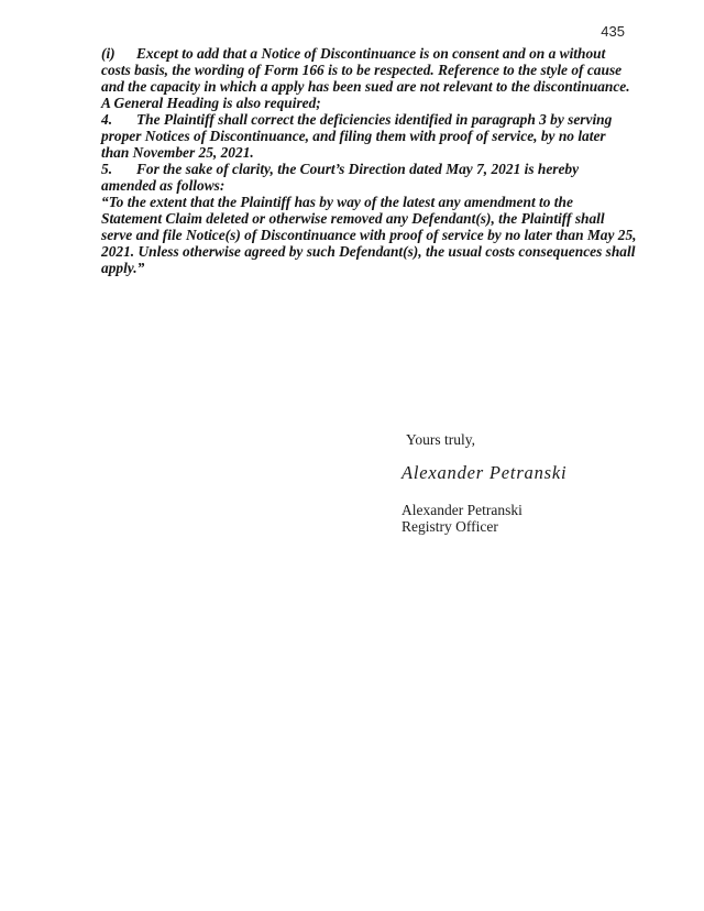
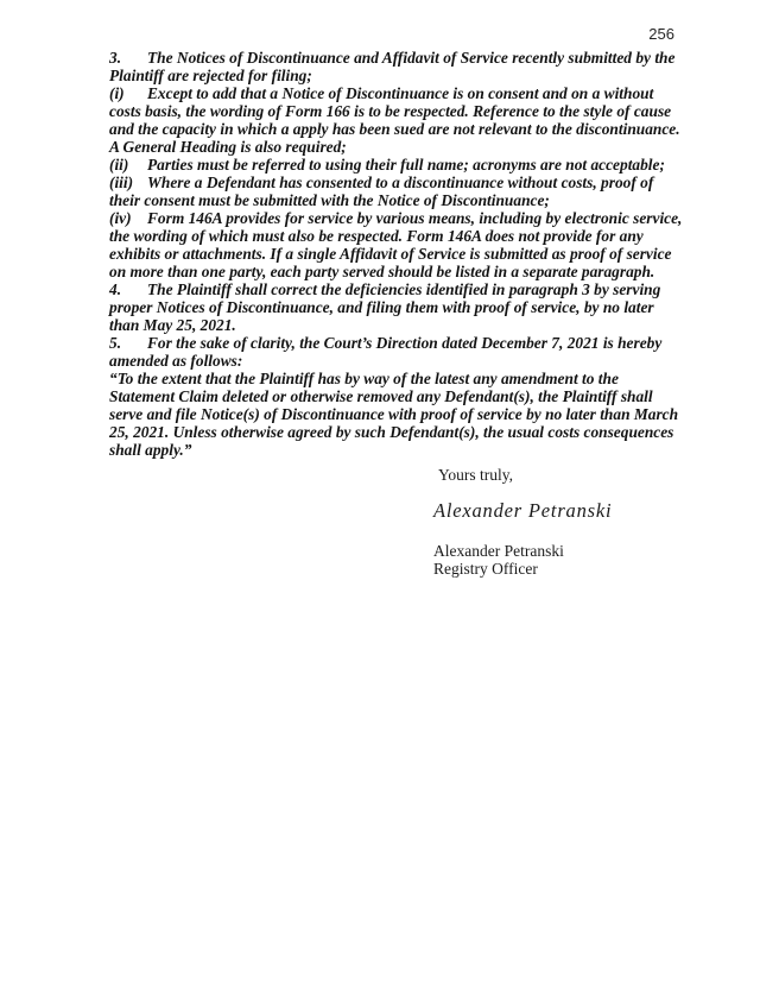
- 435
+ 256
+ 3. The Notices of Discontinuance and Affidavit of Service recently submitted by the Plaintiff are rejected for filing;
  (i) Except to add that a Notice of Discontinuance is on consent and on a without costs basis, the wording of Form 166 is to be respected. Reference to the style of cause and the capacity in which a apply has been sued are not relevant to the discontinuance. A General Heading is also required;
+ (ii) Parties must be referred to using their full name; acronyms are not acceptable;
+ (iii) Where a Defendant has consented to a discontinuance without costs, proof of their consent must be submitted with the Notice of Discontinuance;
+ (iv) Form 146A provides for service by various means, including by electronic service, the wording of which must also be respected. Form 146A does not provide for any exhibits or attachments. If a single Affidavit of Service is submitted as proof of service on more than one party, each party served should be listed in a separate paragraph.
- 4. The Plaintiff shall correct the deficiencies identified in paragraph 3 by serving proper Notices of Discontinuance, and filing them with proof of service, by no later than November 25, 2021.
+ 4. The Plaintiff shall correct the deficiencies identified in paragraph 3 by serving proper Notices of Discontinuance, and filing them with proof of service, by no later than May 25, 2021.
- 5. For the sake of clarity, the Court’s Direction dated May 7, 2021 is hereby amended as follows:
+ 5. For the sake of clarity, the Court’s Direction dated December 7, 2021 is hereby amended as follows:
- “To the extent that the Plaintiff has by way of the latest any amendment to the Statement Claim deleted or otherwise removed any Defendant(s), the Plaintiff shall serve and file Notice(s) of Discontinuance with proof of service by no later than May 25, 2021. Unless otherwise agreed by such Defendant(s), the usual costs consequences shall apply.”
+ “To the extent that the Plaintiff has by way of the latest any amendment to the Statement Claim deleted or otherwise removed any Defendant(s), the Plaintiff shall serve and file Notice(s) of Discontinuance with proof of service by no later than March 25, 2021. Unless otherwise agreed by such Defendant(s), the usual costs consequences shall apply.”
  Yours truly,
  Alexander Petranski
  Alexander Petranski
  Registry Officer
